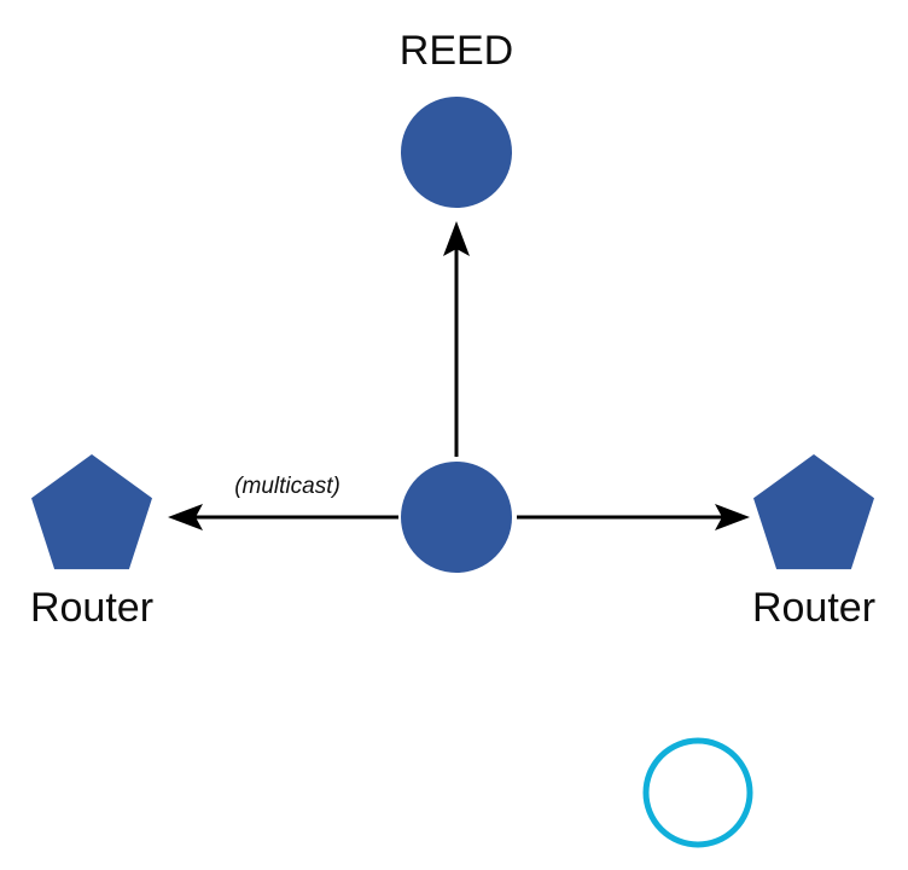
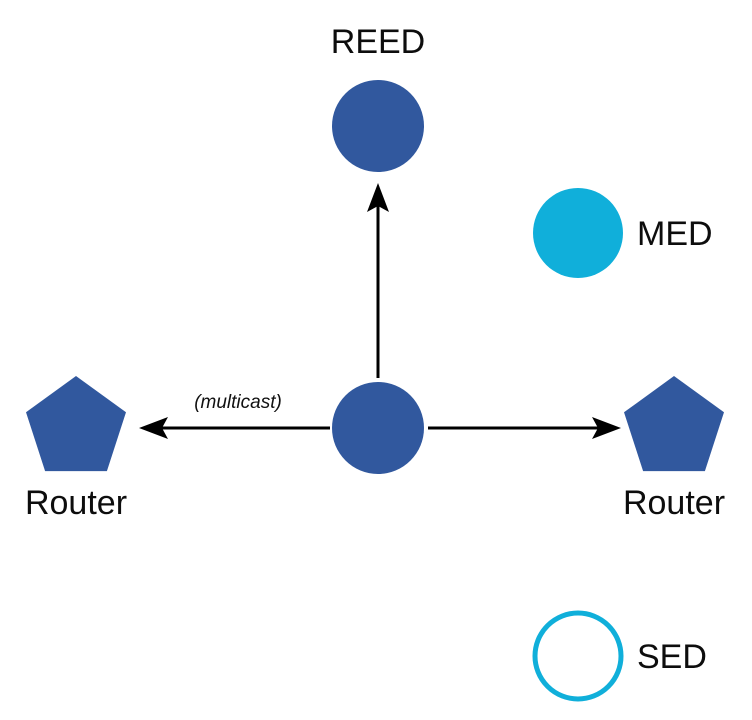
  (multicast)
  REED
+ MED
+ SED
  Router
  Router
